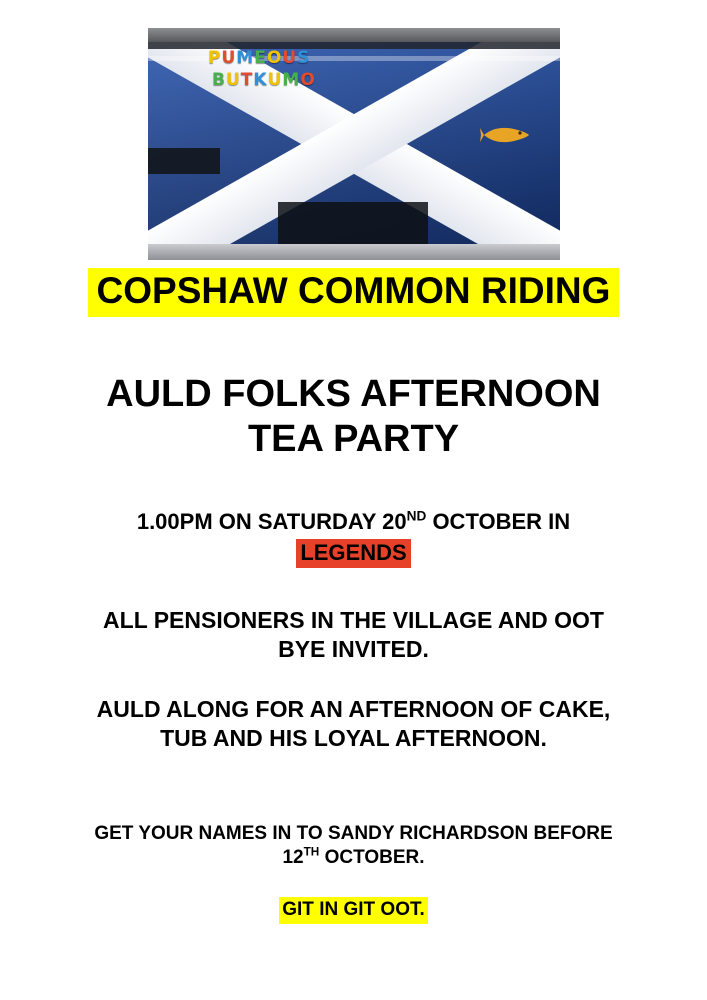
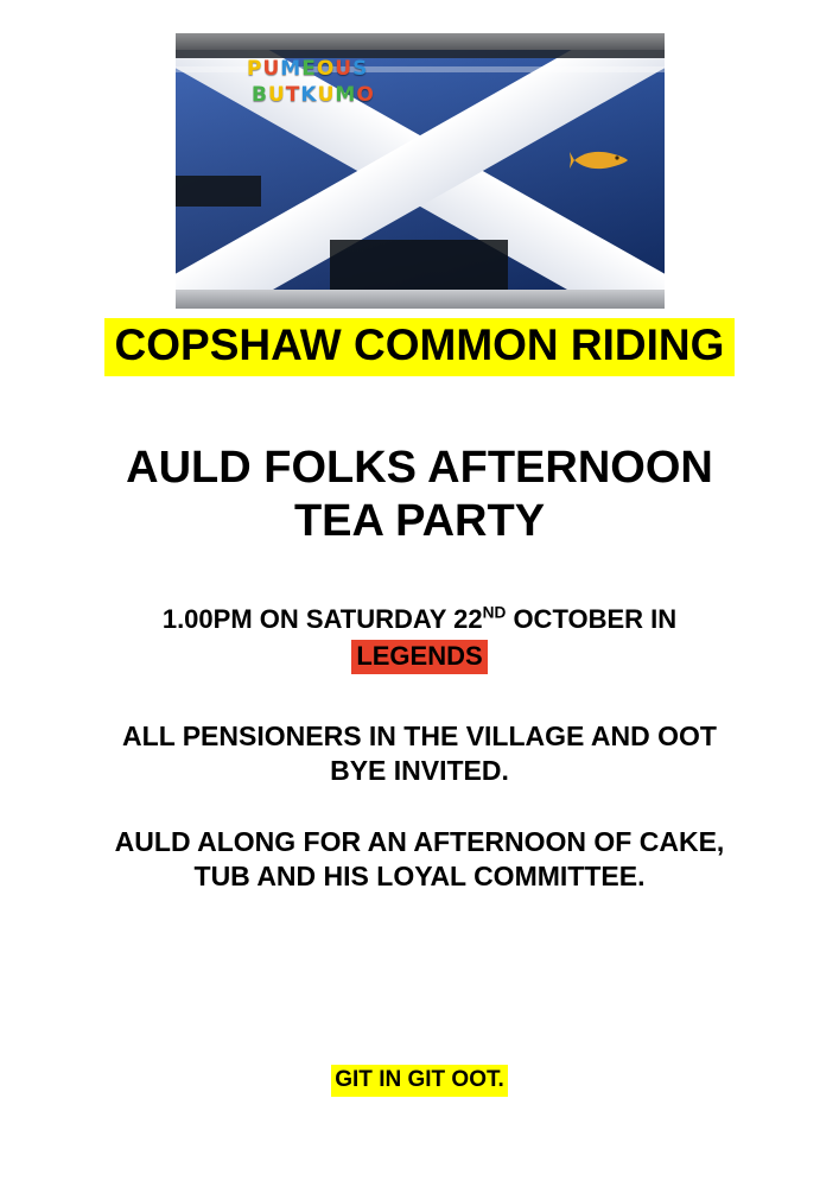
  PUMEOUS
  BUTKUMO
  COPSHAW COMMON RIDING
  AULD FOLKS AFTERNOON
  TEA PARTY
- 1.00PM ON SATURDAY 20ND OCTOBER IN
+ 1.00PM ON SATURDAY 22ND OCTOBER IN
  LEGENDS
  ALL PENSIONERS IN THE VILLAGE AND OOT
  BYE INVITED.
  AULD ALONG FOR AN AFTERNOON OF CAKE,
- TUB AND HIS LOYAL AFTERNOON.
+ TUB AND HIS LOYAL COMMITTEE.
- GET YOUR NAMES IN TO SANDY RICHARDSON BEFORE
- 12TH OCTOBER.
  GIT IN GIT OOT.
